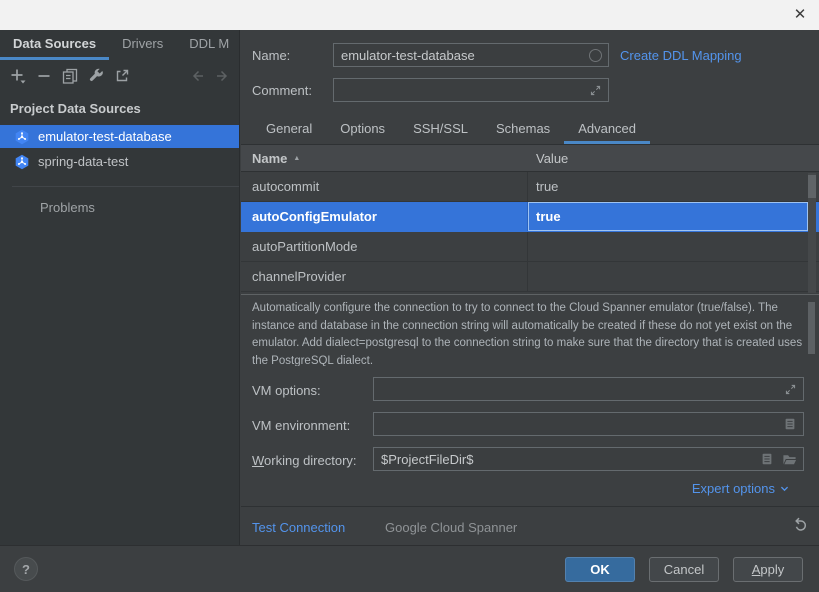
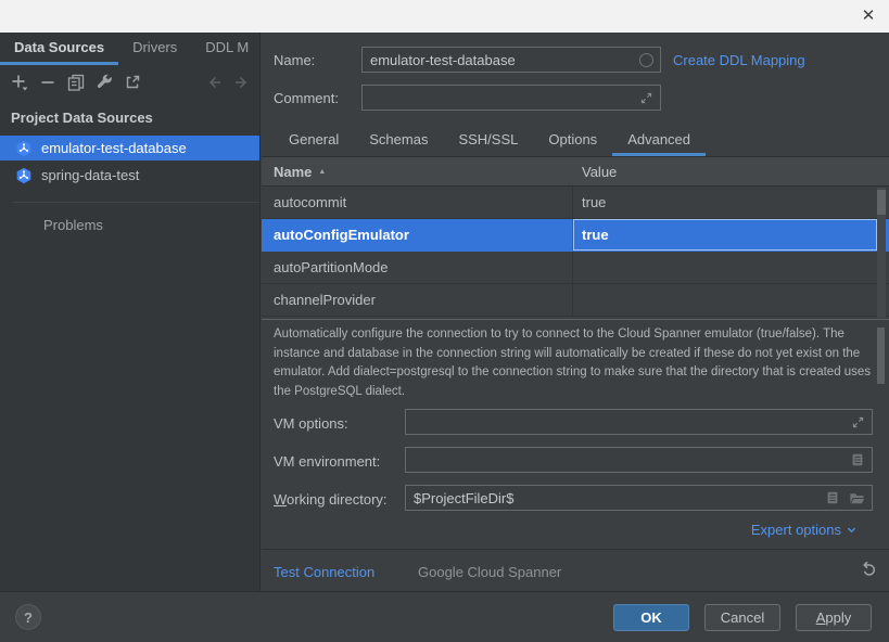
  ✕
  Data Sources
  Drivers
  DDL M
  Project Data Sources
  emulator-test-database
  spring-data-test
  Problems
  Name:
  emulator-test-database
  Create DDL Mapping
  Comment:
  General
- Options
+ Schemas
  SSH/SSL
- Schemas
+ Options
  Advanced
  Name
  Value
  autocommit
  true
  autoConfigEmulator
  true
  autoPartitionMode
  channelProvider
  Automatically configure the connection to try to connect to the Cloud Spanner emulator (true/false). The instance and database in the connection string will automatically be created if these do not yet exist on the emulator. Add dialect=postgresql to the connection string to make sure that the directory that is created uses the PostgreSQL dialect.
  VM options:
  VM environment:
  Working directory:
  $ProjectFileDir$
  Expert options
  Test Connection
  Google Cloud Spanner
  ?
  OK
  Cancel
  Apply
